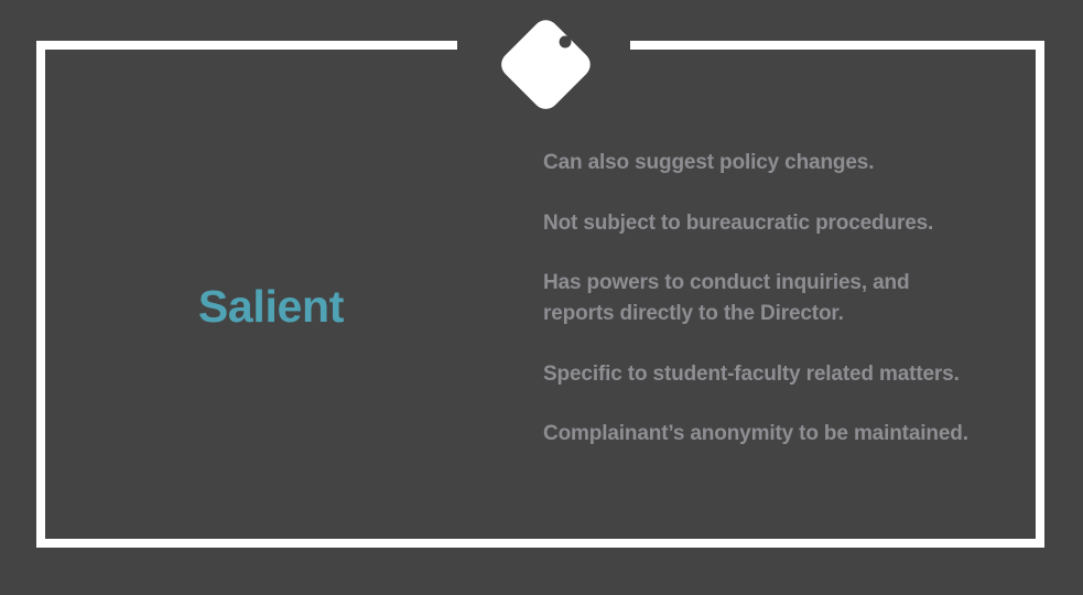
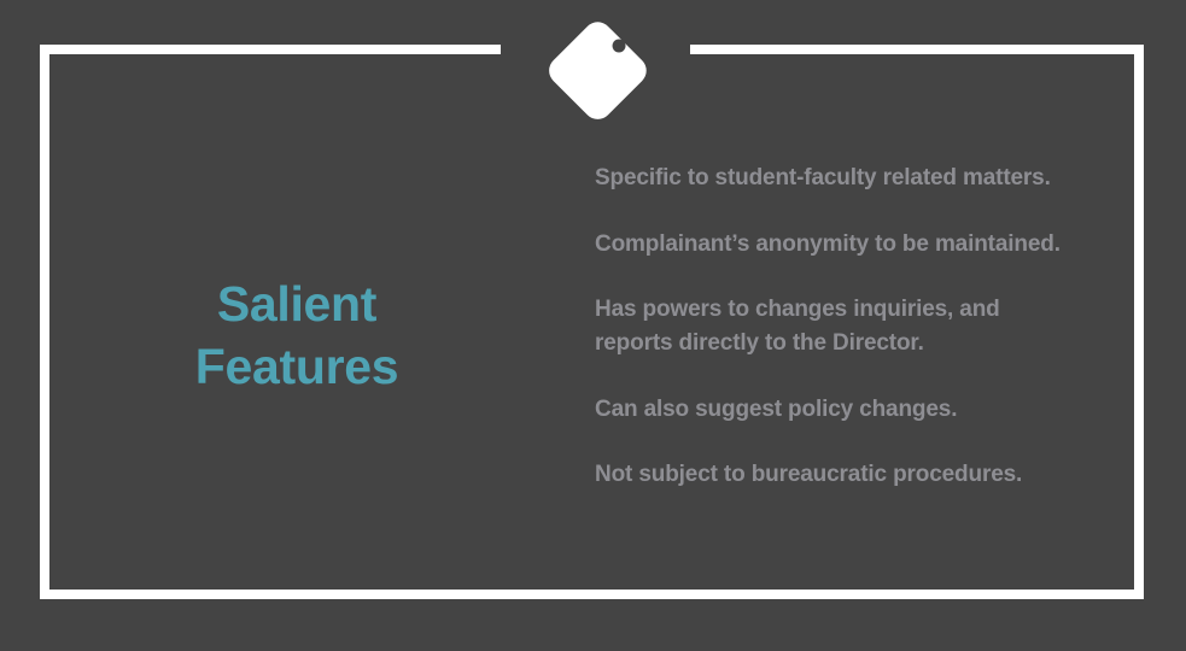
  Salient
+ Features
- Can also suggest policy changes.
+ Specific to student-faculty related matters.
- Not subject to bureaucratic procedures.
+ Complainant’s anonymity to be maintained.
- Has powers to conduct inquiries, and reports directly to the Director.
+ Has powers to changes inquiries, and reports directly to the Director.
- Specific to student-faculty related matters.
+ Can also suggest policy changes.
- Complainant’s anonymity to be maintained.
+ Not subject to bureaucratic procedures.
